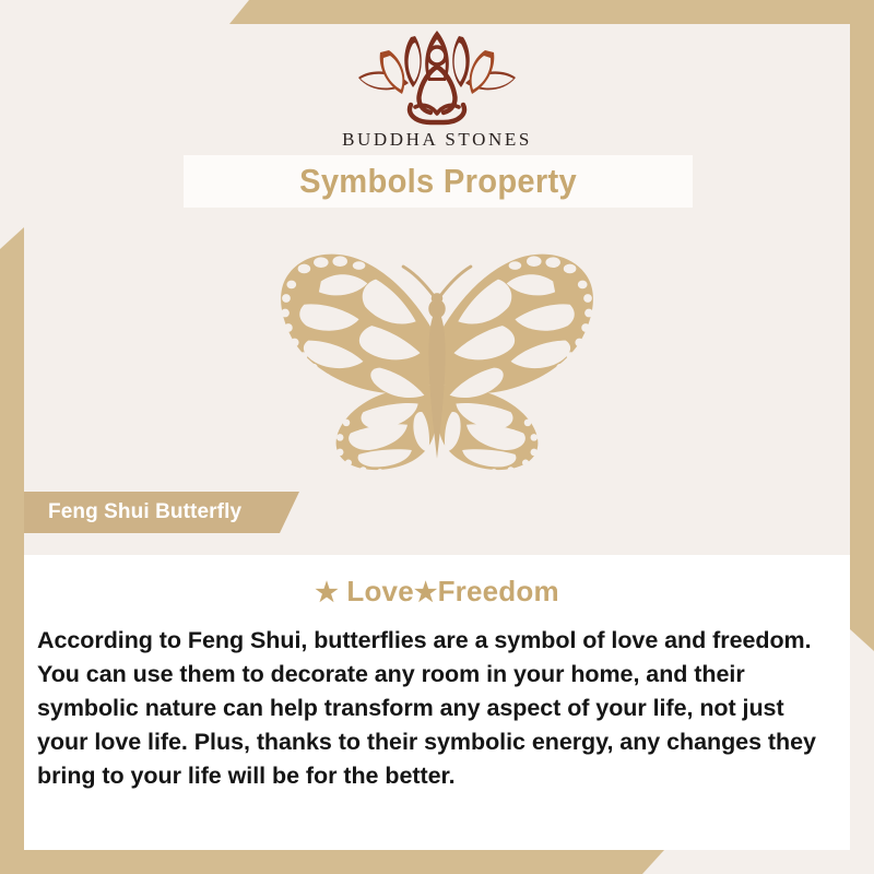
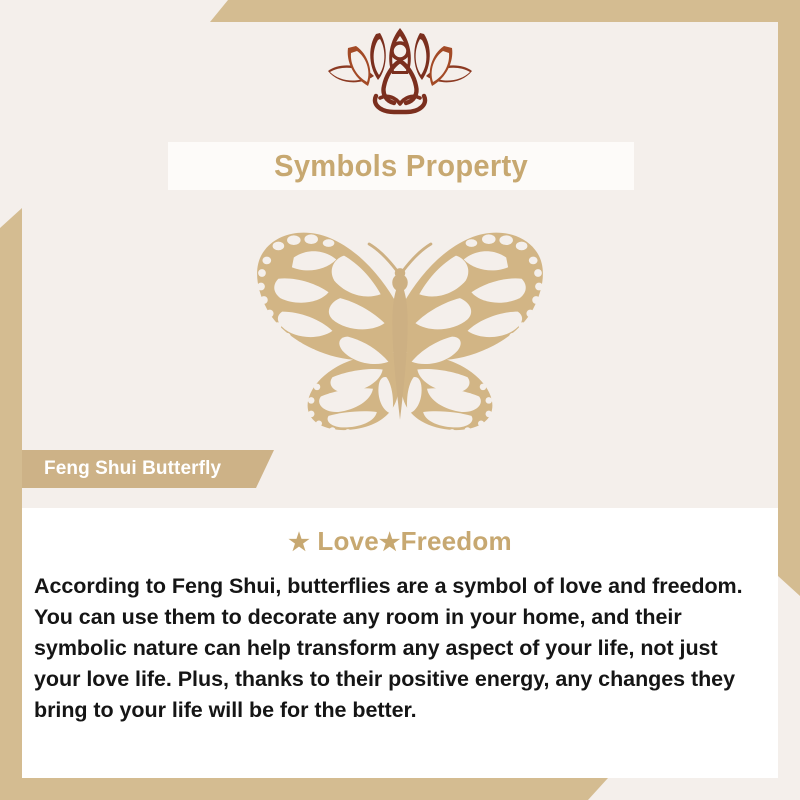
- BUDDHA STONES
  Symbols Property
  Feng Shui Butterfly
  ★ Love★Freedom
- According to Feng Shui, butterflies are a symbol of love and freedom. You can use them to decorate any room in your home, and their symbolic nature can help transform any aspect of your life, not just your love life. Plus, thanks to their symbolic energy, any changes they bring to your life will be for the better.
+ According to Feng Shui, butterflies are a symbol of love and freedom. You can use them to decorate any room in your home, and their symbolic nature can help transform any aspect of your life, not just your love life. Plus, thanks to their positive energy, any changes they bring to your life will be for the better.
